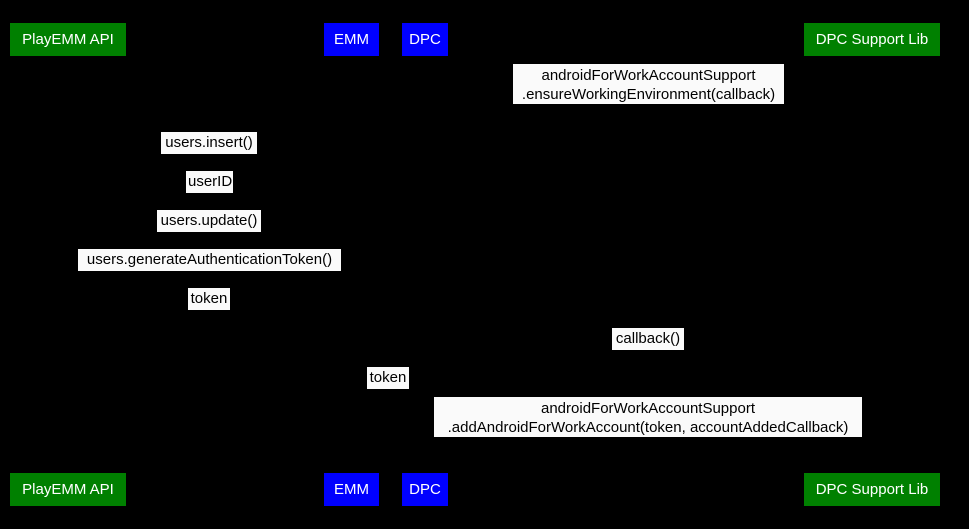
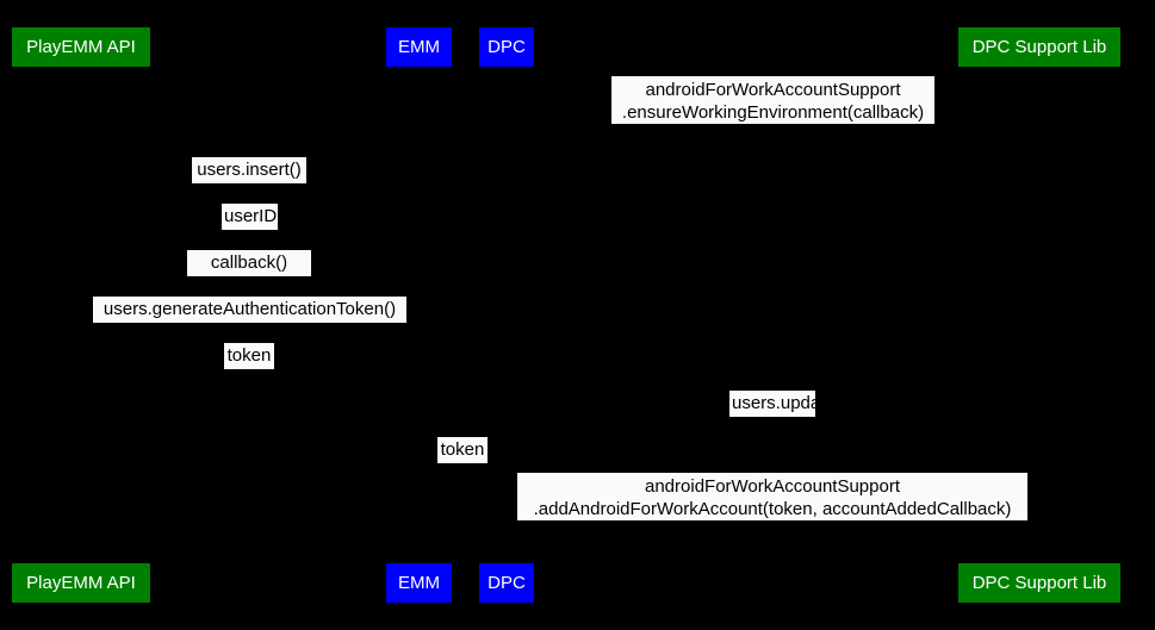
  PlayEMM API
  EMM
  DPC
  DPC Support Lib
  androidForWorkAccountSupport
  .ensureWorkingEnvironment(callback)
  users.insert()
  userID
- users.update()
+ callback()
  users.generateAuthenticationToken()
  token
- callback()
+ users.update()
  token
  androidForWorkAccountSupport
  .addAndroidForWorkAccount(token, accountAddedCallback)
  PlayEMM API
  EMM
  DPC
  DPC Support Lib
